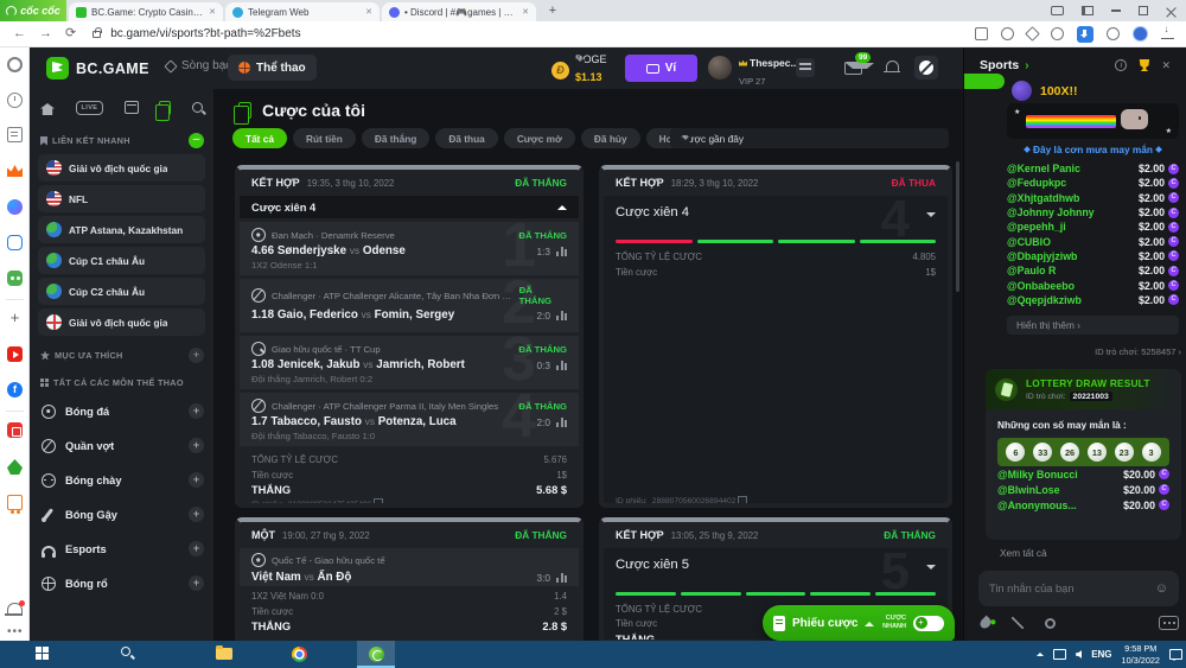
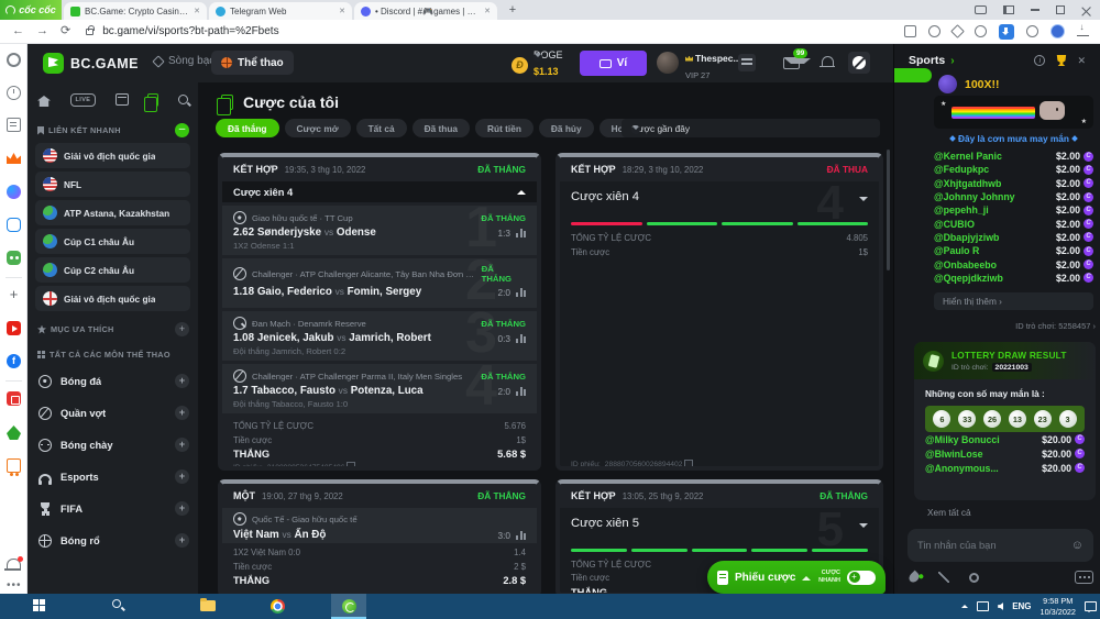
  cốc cốc
  BC.Game: Crypto Casino
  Telegram Web
  • Discord | #🎮games | BC
  bc.game/vi/sports?bt-path=%2Fbets
  BC.GAME
  Sòng bạ
  Thể thao
  OGE
  $1.13
  Ví
  Thespec.
  VIP 27
  LIÊN KẾT NHANH
  Giải vô địch quốc gia
  NFL
  ATP Astana, Kazakhstan
  Cúp C1 châu Âu
  Cúp C2 châu Âu
  Giải vô địch quốc gia
  MỤC ƯA THÍCH
  TẤT CẢ CÁC MÔN THỂ THAO
  Bóng đá
  Quần vợt
  Bóng chày
- Bóng Gậy
  Esports
+ FIFA
  Bóng rổ
  Cược của tôi
- Tất cả
+ Đã thắng
- Rút tiền
+ Cược mở
- Đã thắng
+ Tất cả
  Đã thua
- Cược mở
+ Rút tiền
  Đã hủy
  ược gần đây
  KẾT HỢP
  19:35, 3 thg 10, 2022
  ĐÃ THẮNG
  Cược xiên 4
  1
- Đan Mạch · Denamrk Reserve
+ Giao hữu quốc tế · TT Cup
  ĐÃ THẮNG
- 4.66 Sønderjyske vs Odense
+ 2.62 Sønderjyske vs Odense
  1:3
  1X2 Odense 1:1
  2
  Challenger · ATP Challenger Alicante, Tây Ban Nha Đơn Na
  ĐÃ THẮNG
  1.18 Gaio, Federico vs Fomin, Sergey
  2:0
  3
- Giao hữu quốc tế · TT Cup
+ Đan Mạch · Denamrk Reserve
  ĐÃ THẮNG
  1.08 Jenicek, Jakub vs Jamrich, Robert
  0:3
  Đội thắng Jamrich, Robert 0:2
  4
  Challenger · ATP Challenger Parma II, Italy Men Singles
  ĐÃ THẮNG
  1.7 Tabacco, Fausto vs Potenza, Luca
  2:0
  Đội thắng Tabacco, Fausto 1:0
  TỔNG TỶ LỆ CƯỢC
  5.676
  Tiền cược
  1$
  THẮNG
  5.68 $
  MỘT
  19:00, 27 thg 9, 2022
  ĐÃ THẮNG
  Quốc Tế - Giao hữu quốc tế
  Việt Nam vs Ấn Độ
  3:0
  1X2 Việt Nam 0:0
  1.4
  Tiền cược
  2 $
  THẮNG
  2.8 $
  KẾT HỢP
  18:29, 3 thg 10, 2022
  ĐÃ THUA
  Cược xiên 4
  4
  TỔNG TỶ LỆ CƯỢC
  4.805
  Tiền cược
  1$
  KẾT HỢP
  13:05, 25 thg 9, 2022
  ĐÃ THẮNG
  Cược xiên 5
  5
  TỔNG TỶ LỆ CƯỢC
  Tiền cược
  THẮNG
  Phiếu cược
  Sports
  ›
  100X!!
  Đây là cơn mưa may mắn
  @Kernel Panic
  $2.00
  @Fedupkpc
  $2.00
  @Xhjtgatdhwb
  $2.00
  @Johnny Johnny
  $2.00
  @pepehh_ji
  $2.00
  @CUBIO
  $2.00
  @Dbapjyjziwb
  $2.00
  @Paulo R
  $2.00
  @Onbabeebo
  $2.00
  @Qqepjdkziwb
  $2.00
  Hiển thị thêm ›
  ID trò chơi: 5258457 ›
  LOTTERY DRAW RESULT
  Những con số may mắn là :
  6
  33
  26
  13
  23
  3
  @Milky Bonucci
  $20.00
  @BIwinLose
  $20.00
  @Anonymous...
  $20.00
  Xem tất cả
  Tin nhắn của bạn
  ENG
  9:58 PM
  10/3/2022
